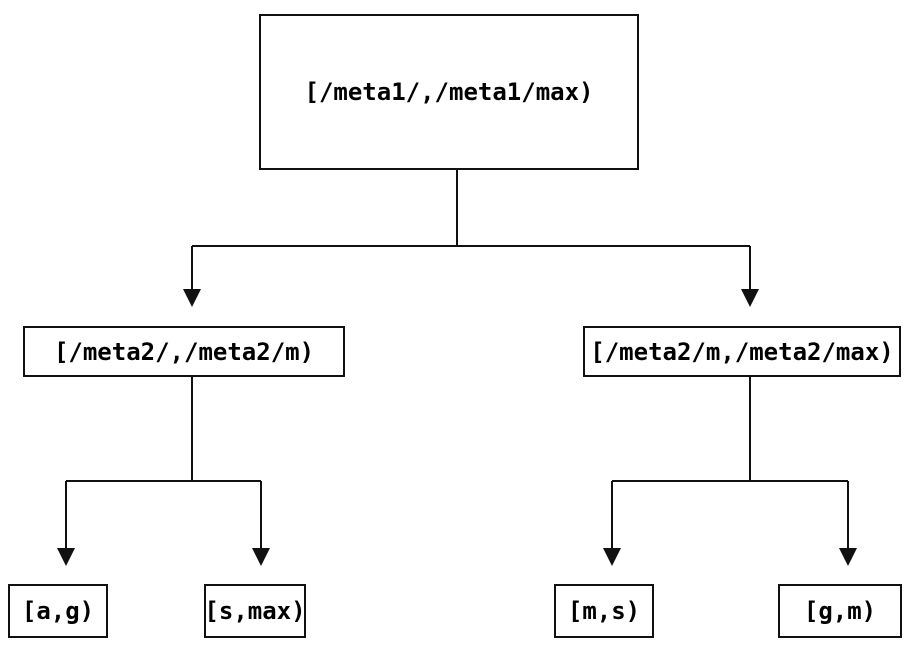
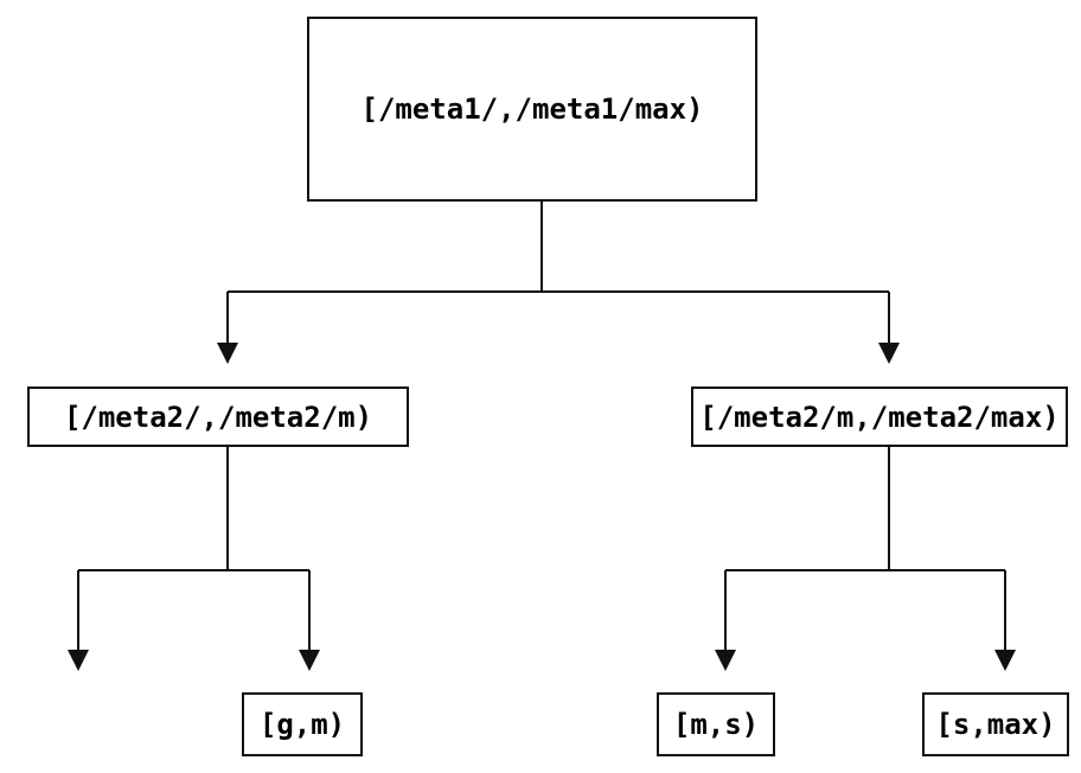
  [/meta1/,/meta1/max)
  [/meta2/,/meta2/m)
  [/meta2/m,/meta2/max)
- [a,g)
- [s,max)
+ [g,m)
  [m,s)
- [g,m)
+ [s,max)
